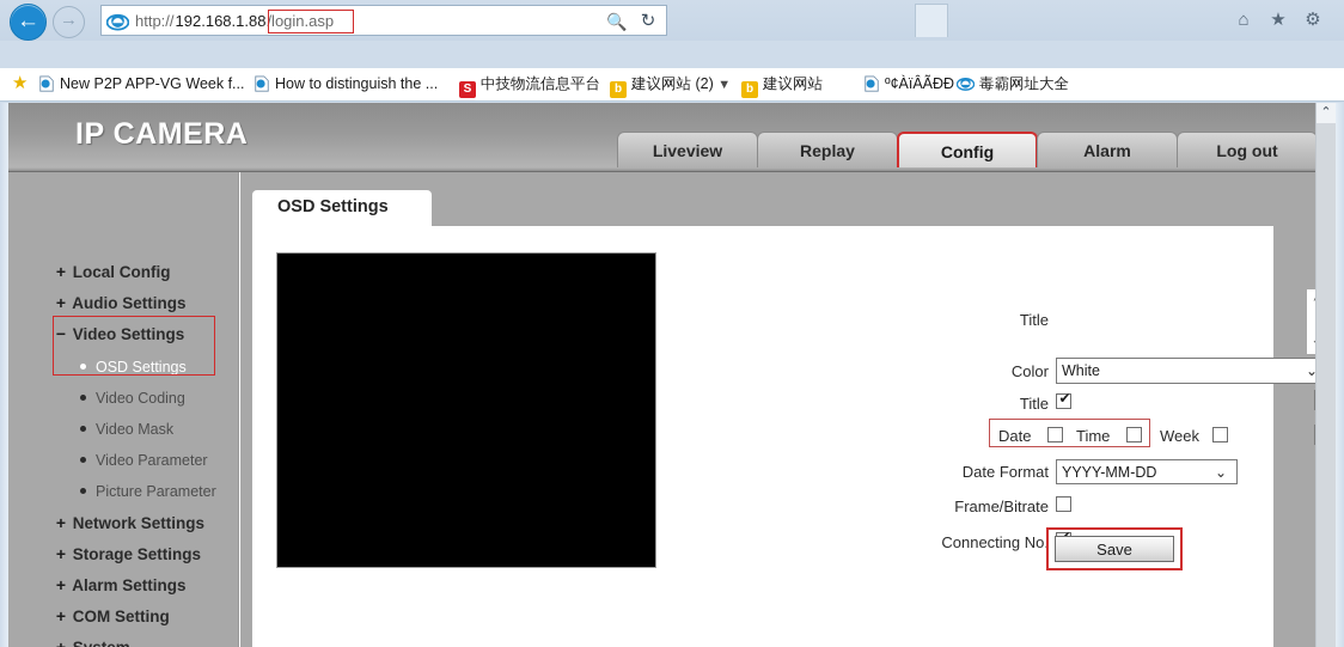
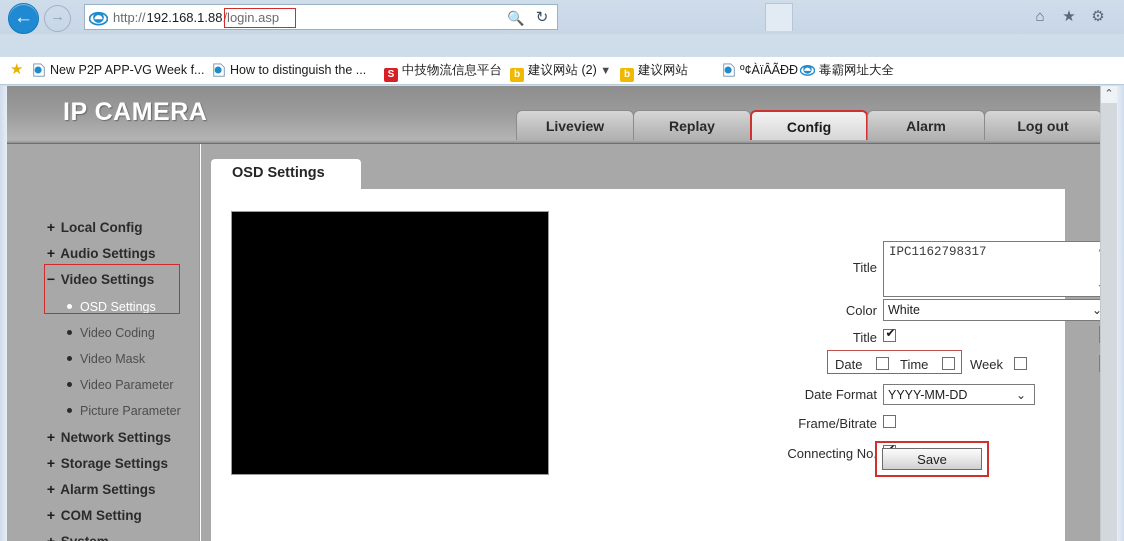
  ←
  →
  http://192.168.1.88/login.asp
  🔍
  ↻
  ⌂
  ★
  ⚙
  ★
  New P2P APP-VG Week f...
  How to distinguish the ...
  S 中技物流信息平台
  b 建议网站 (2) ▼
  b 建议网站
  º¢ÀïÂÃÐÐ
  毒霸网址大全
  IP CAMERA
  Liveview
  Replay
  Config
  Alarm
  Log out
  + Local Config
  + Audio Settings
  − Video Settings
  OSD Settings
  Video Coding
  Video Mask
  Video Parameter
  Picture Parameter
  + Network Settings
  + Storage Settings
  + Alarm Settings
  + COM Setting
  OSD Settings
  Title
+ IPC1162798317
  Color
  White
  ⌄
  Title
  Date
  Time
  Week
  Date Format
  YYYY-MM-DD
  ⌄
  Frame/Bitrate
  Connecting No.
  Save
  ⌃
